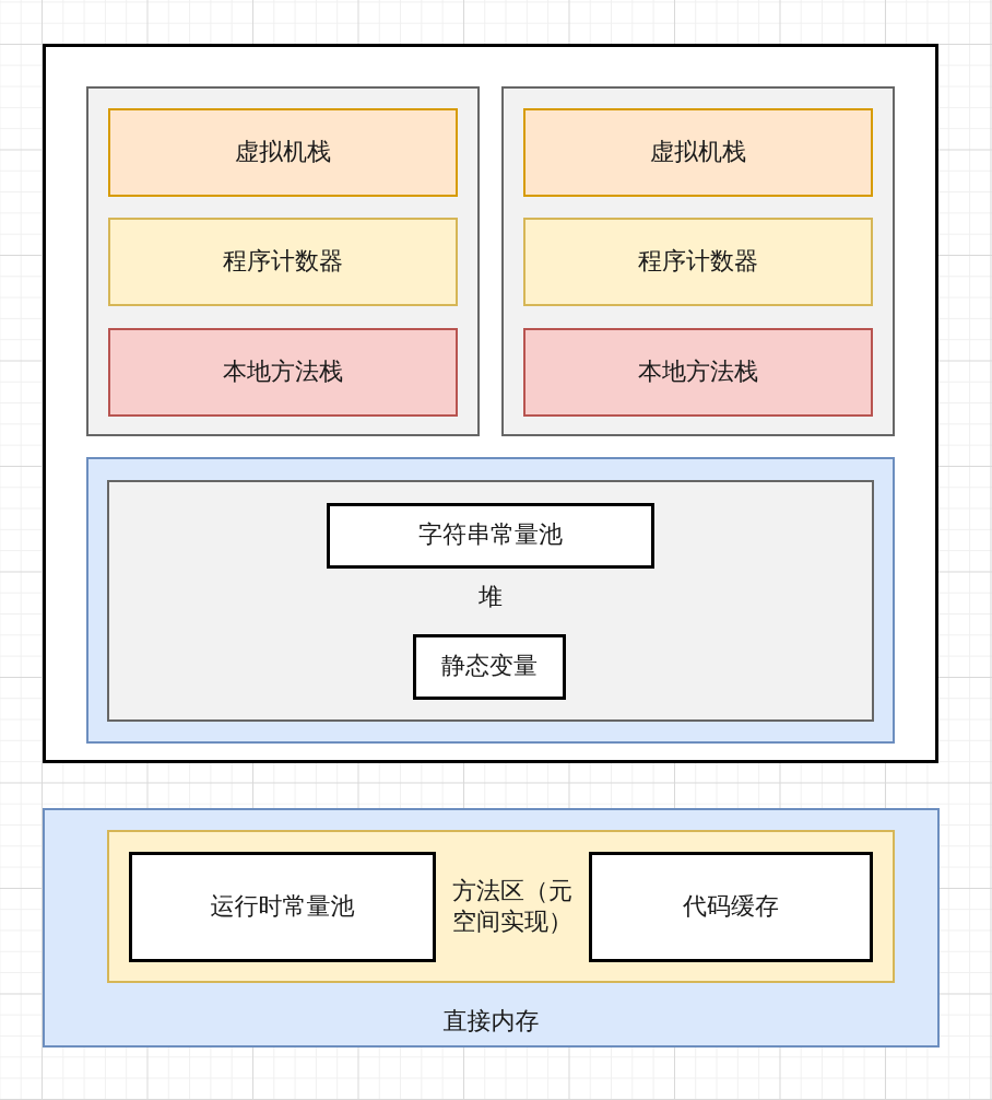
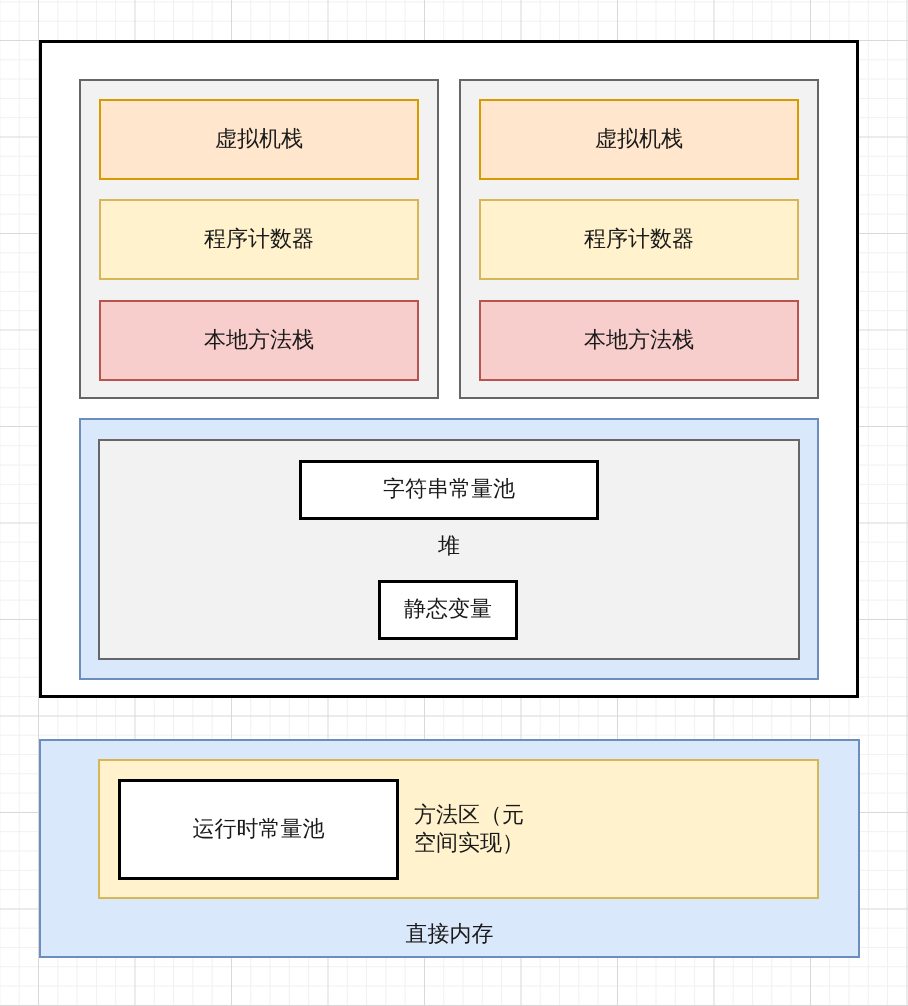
  虚拟机栈
  程序计数器
  本地方法栈
  虚拟机栈
  程序计数器
  本地方法栈
  字符串常量池
  堆
  静态变量
  运行时常量池
  方法区（元空间实现）
- 代码缓存
  直接内存
